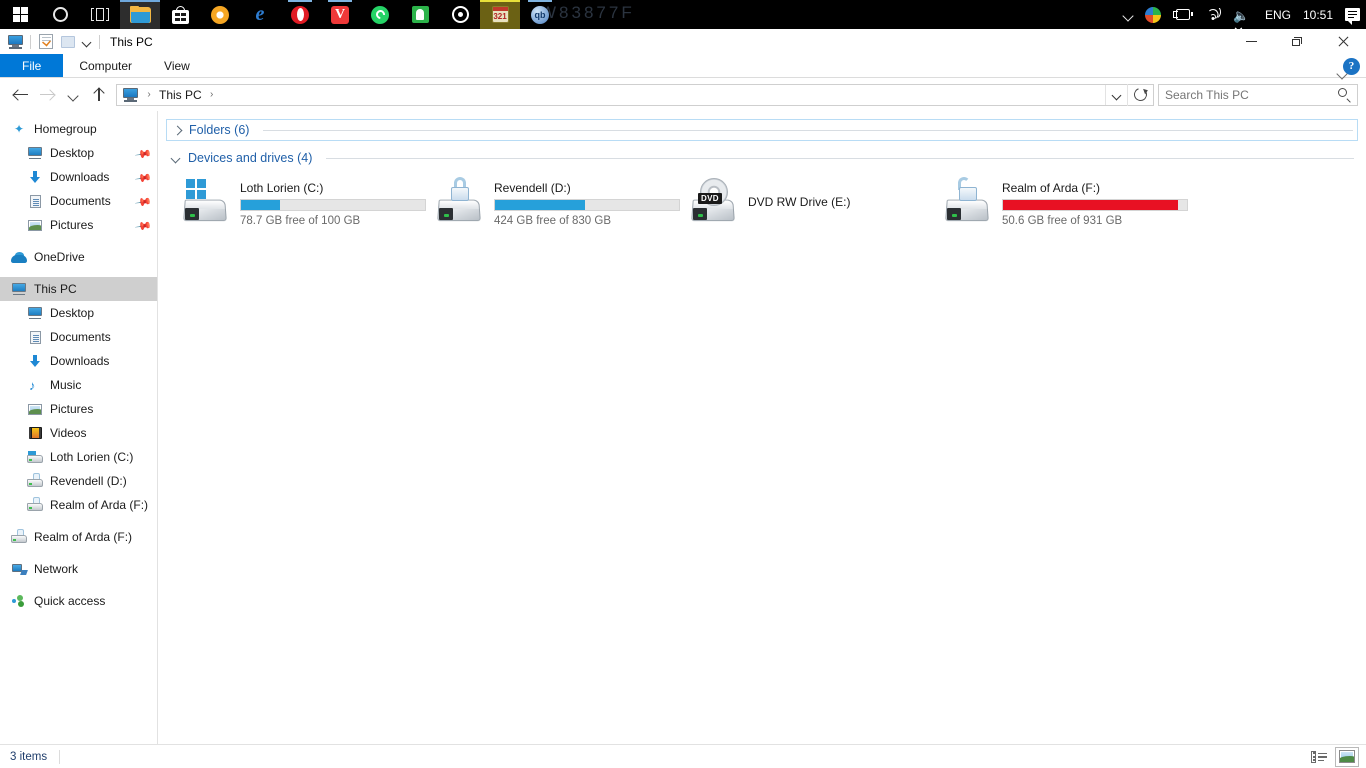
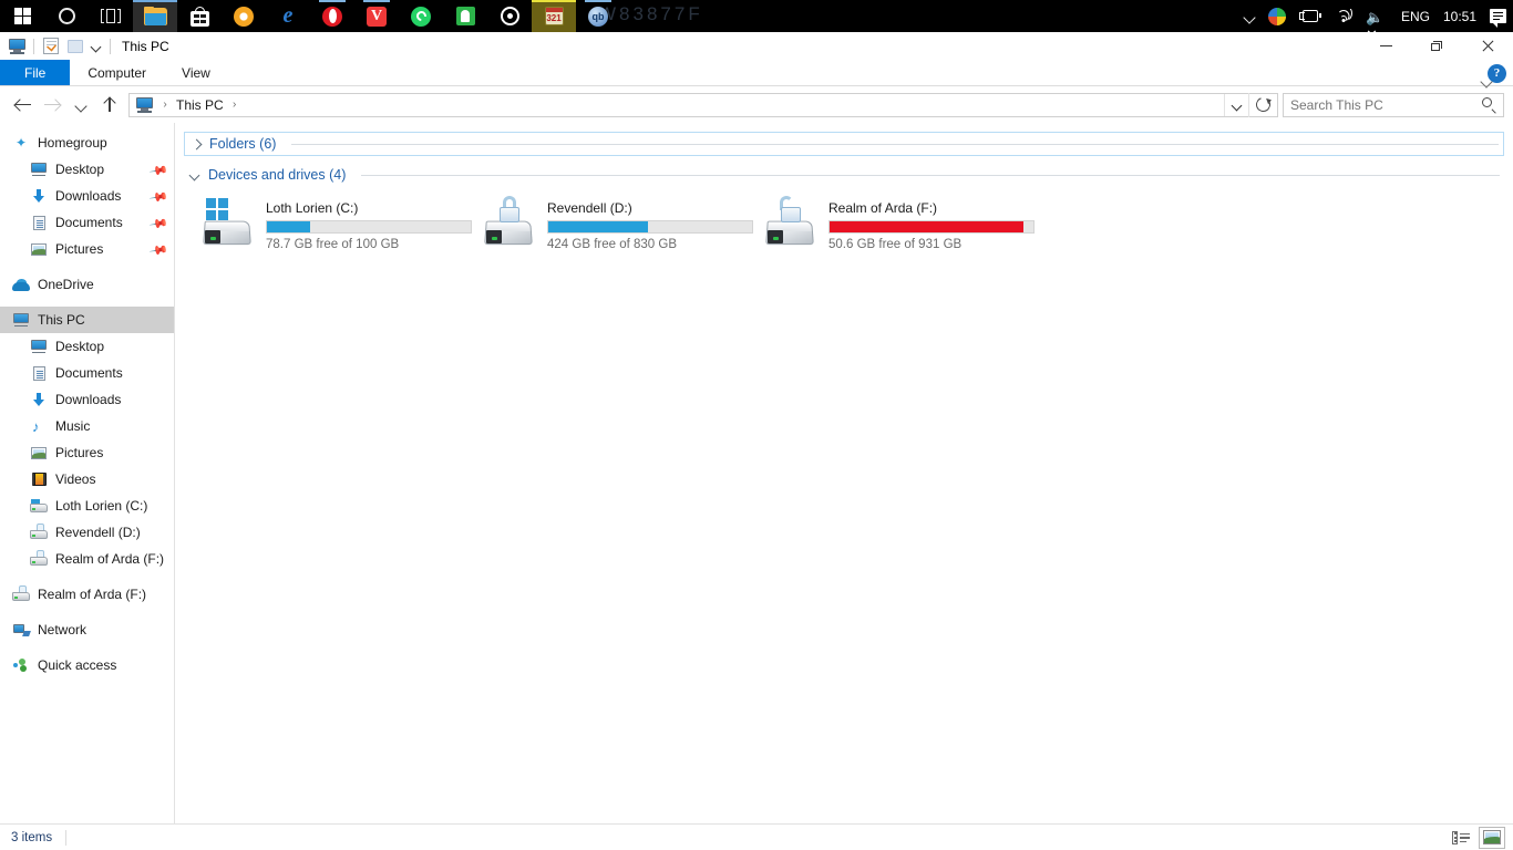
  83877F
  e
  V
  321
  qb
  🔈✕
  ENG
  10:51
  This PC
  File
  Computer
  View
  ?
  ›
  This PC
  ›
  Search This PC
  ✦
  Homegroup
  Desktop
  Downloads
  Documents
  Pictures
  OneDrive
  This PC
  Desktop
  Documents
  Downloads
  ♪
  Music
  Pictures
  Videos
  Loth Lorien (C:)
  Revendell (D:)
  Realm of Arda (F:)
  Realm of Arda (F:)
  Network
  Quick access
  Folders (6)
  Devices and drives (4)
  Loth Lorien (C:)
  78.7 GB free of 100 GB
  Revendell (D:)
  424 GB free of 830 GB
- DVD
- DVD RW Drive (E:)
  Realm of Arda (F:)
  50.6 GB free of 931 GB
  3 items
